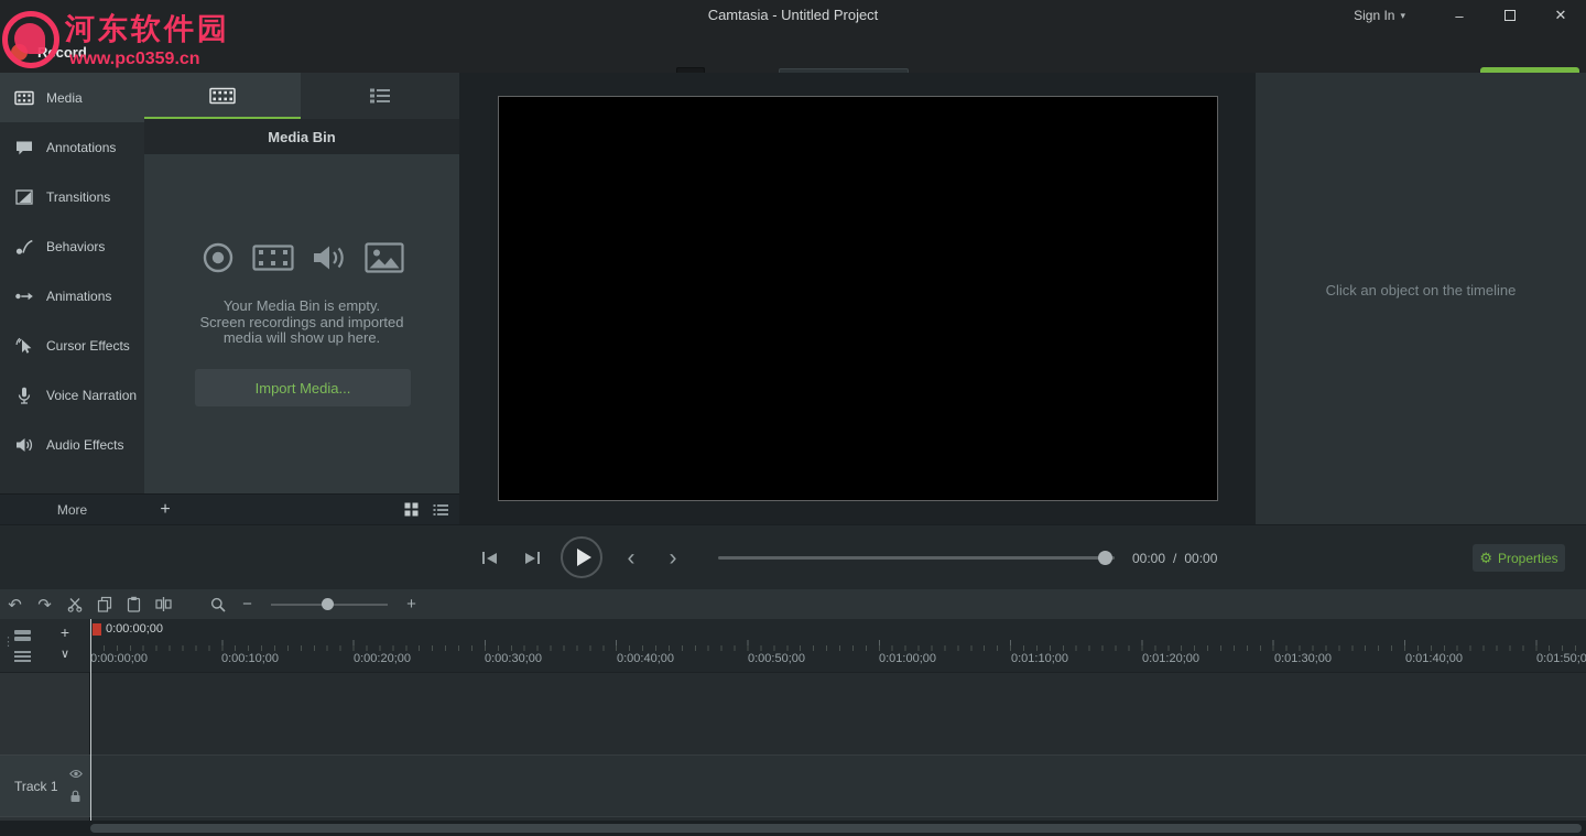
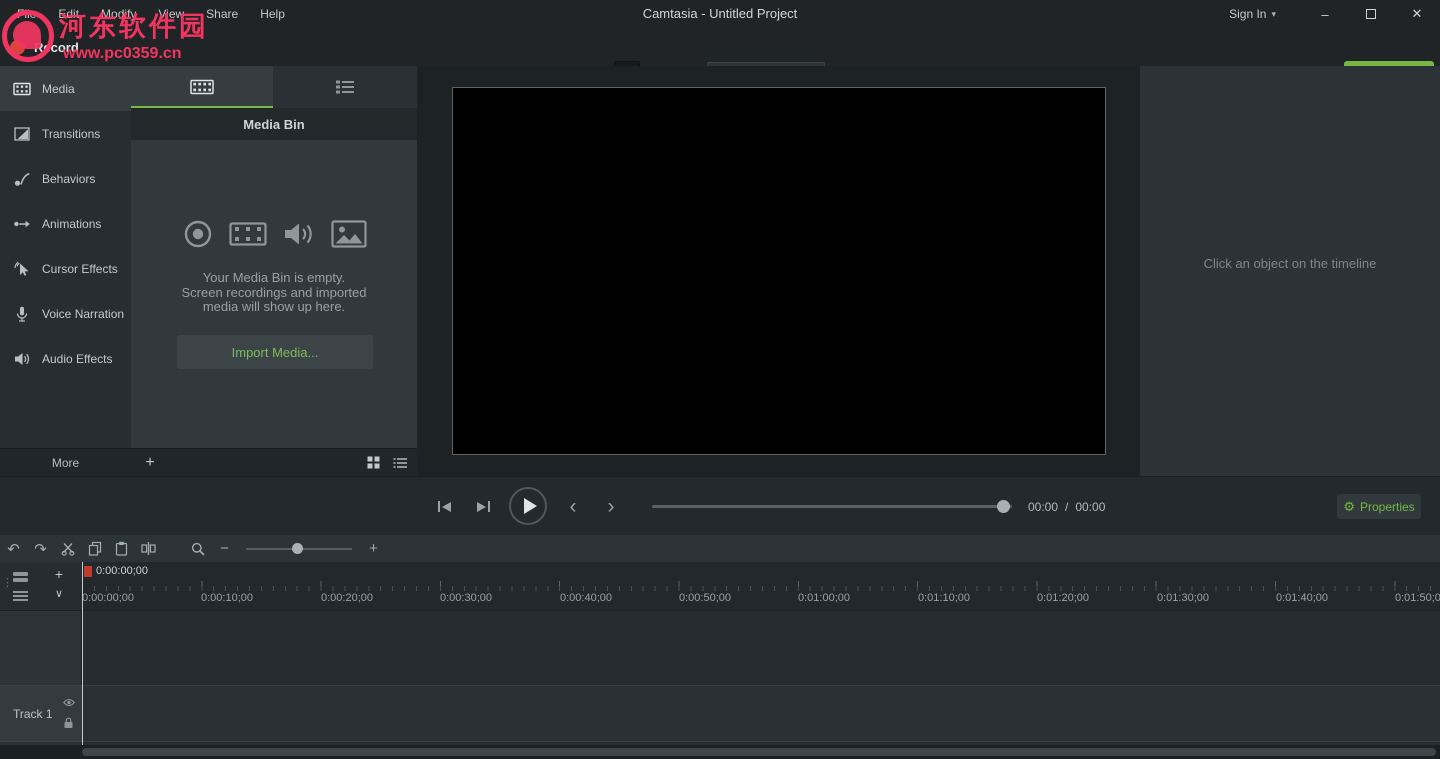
+ Edit
+ Modify
+ View
+ Share
+ Help
  Camtasia - Untitled Project
  Sign In
  ▾
  –
  ✕
  Media
- Annotations
  Transitions
  Behaviors
  Animations
  Cursor Effects
  Voice Narration
  Audio Effects
  More
  Media Bin
  Your Media Bin is empty.
  Screen recordings and imported
  media will show up here.
  Import Media...
  +
  Click an object on the timeline
  ‹
  ›
  00:00
  /
  00:00
  ⚙
  Properties
  ↶
  ↷
  −
  +
  0:00:00;00
  0:00:10;00
  0:00:20;00
  0:00:30;00
  0:00:40;00
  0:00:50;00
  0:01:00;00
  0:01:10;00
  0:01:20;00
  0:01:30;00
  0:01:40;00
  0:01:50;0
  0:00:00;00
  ⋮
  +
  ∨
  Track 1
  河东软件园
  www.pc0359.cn
